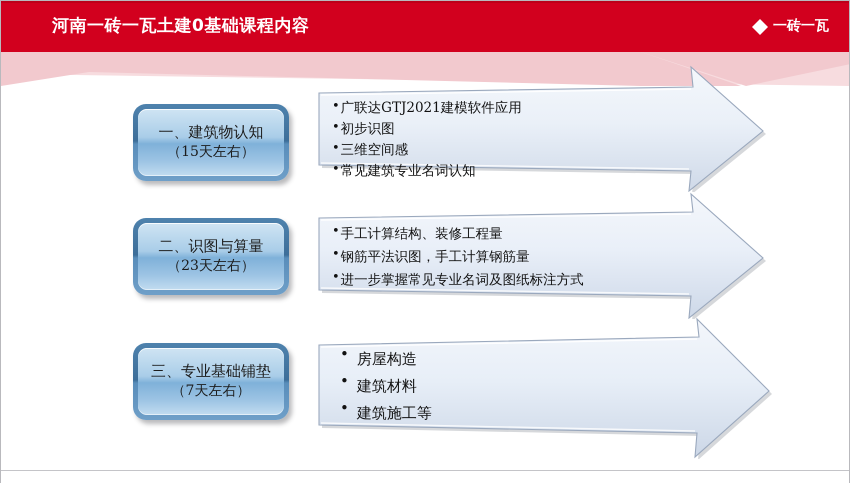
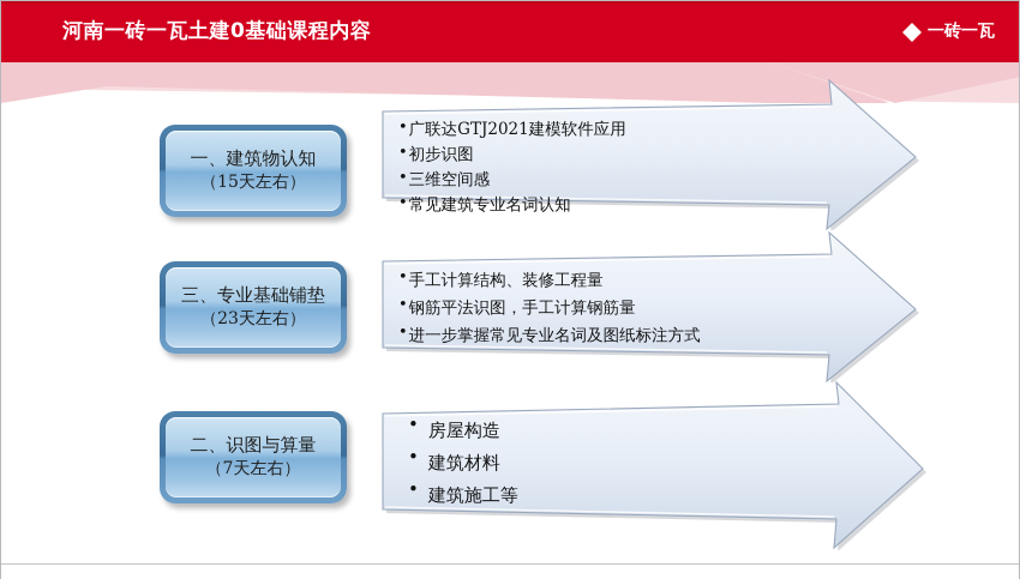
  河南一砖一瓦土建0基础课程内容
  一砖一瓦
  •
  广联达GTJ2021建模软件应用
  •
  初步识图
  •
  三维空间感
  •
  常见建筑专业名词认知
  •
  手工计算结构、装修工程量
  •
  钢筋平法识图，手工计算钢筋量
  •
  进一步掌握常见专业名词及图纸标注方式
  •
  房屋构造
  •
  建筑材料
  •
  建筑施工等
  一、建筑物认知
  （15天左右）
- 二、识图与算量
+ 三、专业基础铺垫
  （23天左右）
- 三、专业基础铺垫
+ 二、识图与算量
  （7天左右）
